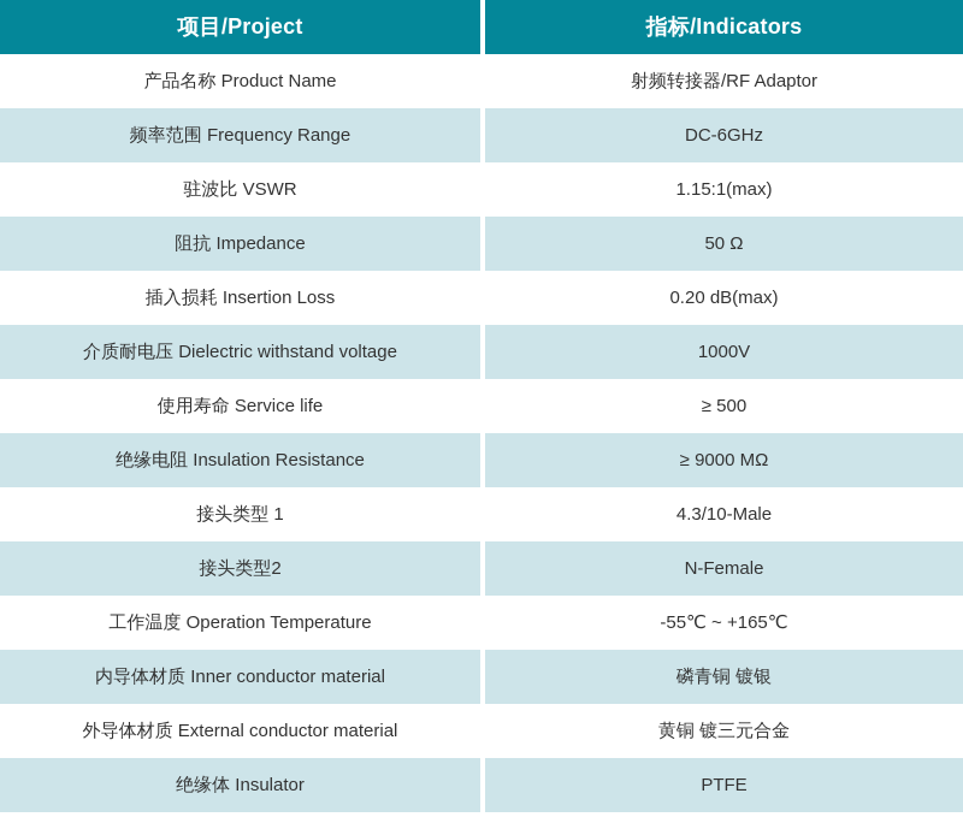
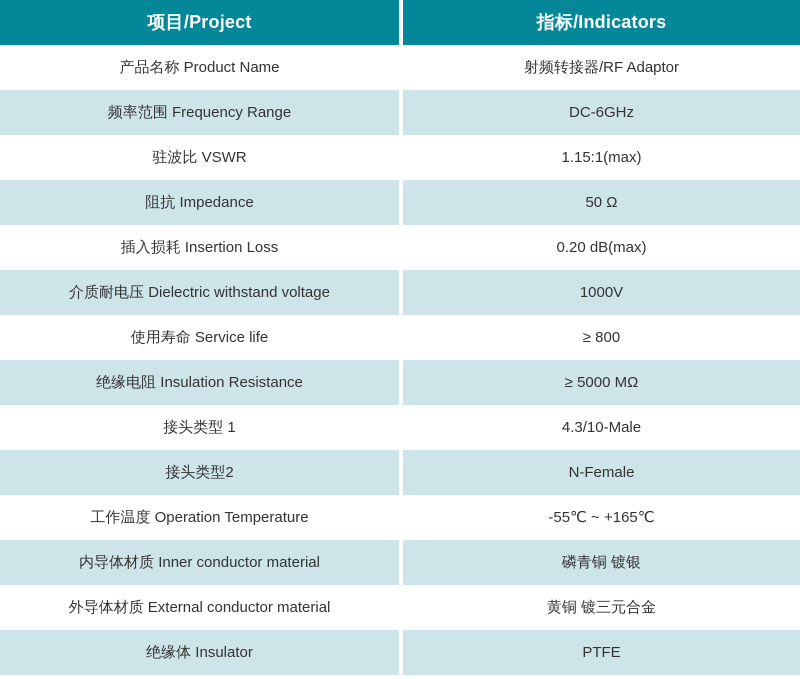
  项目/Project		指标/Indicators
  产品名称 Product Name		射频转接器/RF Adaptor
  频率范围 Frequency Range		DC-6GHz
  驻波比 VSWR		1.15:1(max)
  阻抗 Impedance		50 Ω
  插入损耗 Insertion Loss		0.20 dB(max)
  介质耐电压 Dielectric withstand voltage		1000V
- 使用寿命 Service life		≥ 500
+ 使用寿命 Service life		≥ 800
- 绝缘电阻 Insulation Resistance		≥ 9000 MΩ
+ 绝缘电阻 Insulation Resistance		≥ 5000 MΩ
  接头类型 1		4.3/10-Male
  接头类型2		N-Female
  工作温度 Operation Temperature		-55℃ ~ +165℃
  内导体材质 Inner conductor material		磷青铜 镀银
  外导体材质 External conductor material		黄铜 镀三元合金
  绝缘体 Insulator		PTFE
